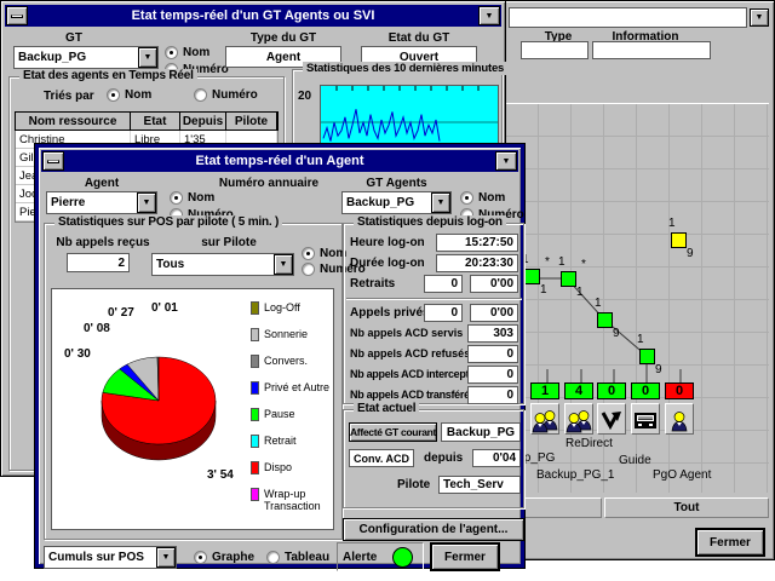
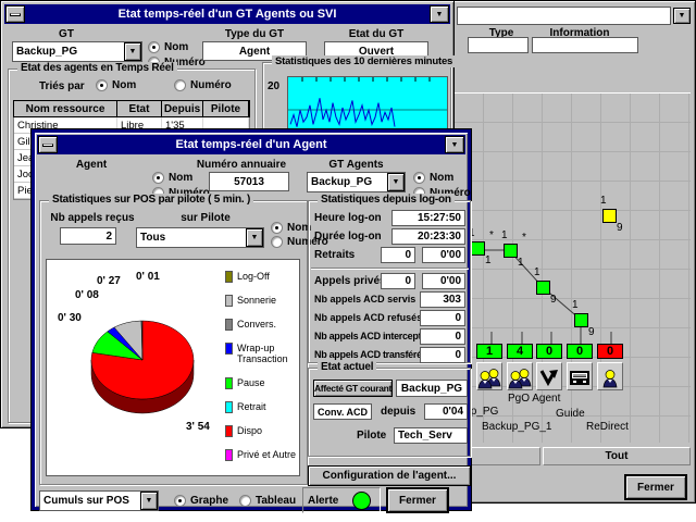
  Type
  Information
  1
  *
  1
  1
  *
  1
  9
  1
  9
  1
  9
  1
  4
  0
  0
  0
- ReDirect
+ PgO Agent
  Guide
  Backup_PG_1
- PgO Agent
+ ReDirect
  Tout
  Fermer
  Etat temps-réel d'un GT Agents ou SVI
  GT
  Backup_PG
  Nom
  Type du GT
  Agent
  Etat du GT
  Ouvert
  Etat des agents en Temps Réel
  Triés par
  Nom
  Numéro
  Nom ressource
  Etat
  Depuis
  Pilote
  Christine
  Libre
  1'35
  Statistiques des 10 dernières minutes
  20
  Etat temps-réel d'un Agent
  Agent
- Pierre
  Nom
  Numéro annuaire
+ 57013
  GT Agents
  Backup_PG
  Nom
  Statistiques sur POS par pilote ( 5 min. )
  Nb appels reçus
  2
  sur Pilote
  Tous
  Nom
  Numéro
  3' 54
  0' 30
  0' 08
  0' 27
  0' 01
  Log-Off
  Sonnerie
  Convers.
- Privé et Autre
+ Wrap-up Transaction
  Pause
  Retrait
  Dispo
- Wrap-up Transaction
+ Privé et Autre
  Statistiques depuis log-on
  Heure log-on
  15:27:50
  Durée log-on
  20:23:30
  Retraits
  0
  0'00
  Appels privé
  0
  0'00
  Nb appels ACD servis
  303
  Nb appels ACD refusé
  0
  Nb appels ACD intercep
  0
  Nb appels ACD transfér
  0
  Etat actuel
  Affecté GT courant
  Backup_PG
  Conv. ACD
  depuis
  0'04
  Pilote
  Tech_Serv
  Configuration de l'agent...
  Cumuls sur POS
  Graphe
  Tableau
  Alerte
  Fermer
